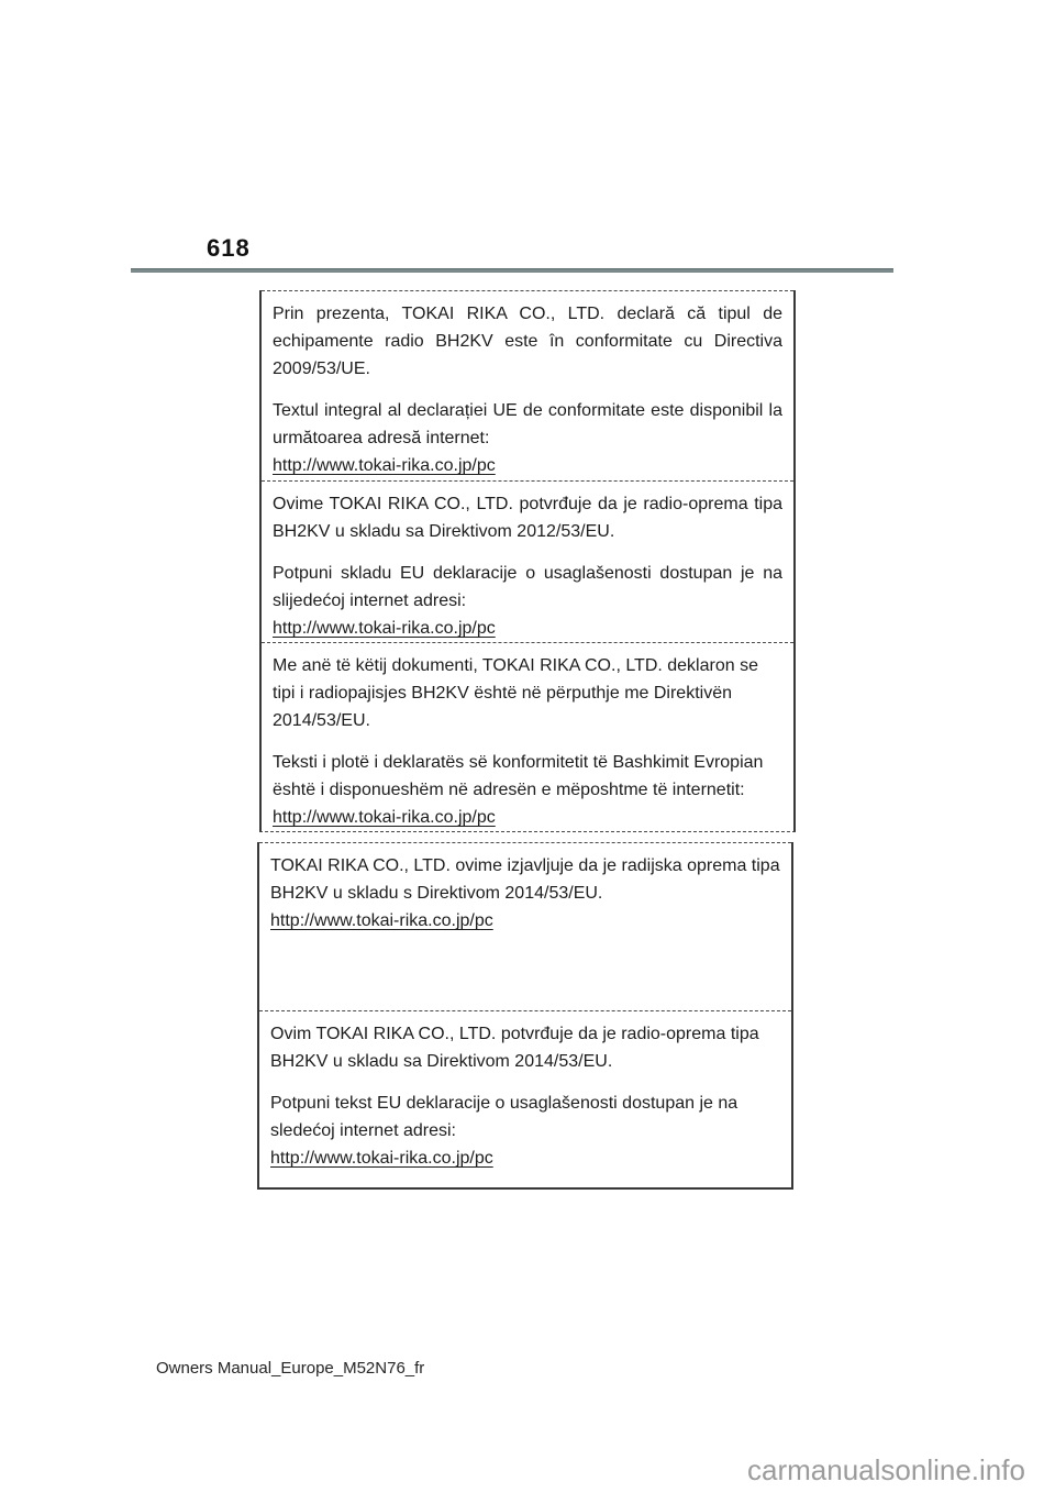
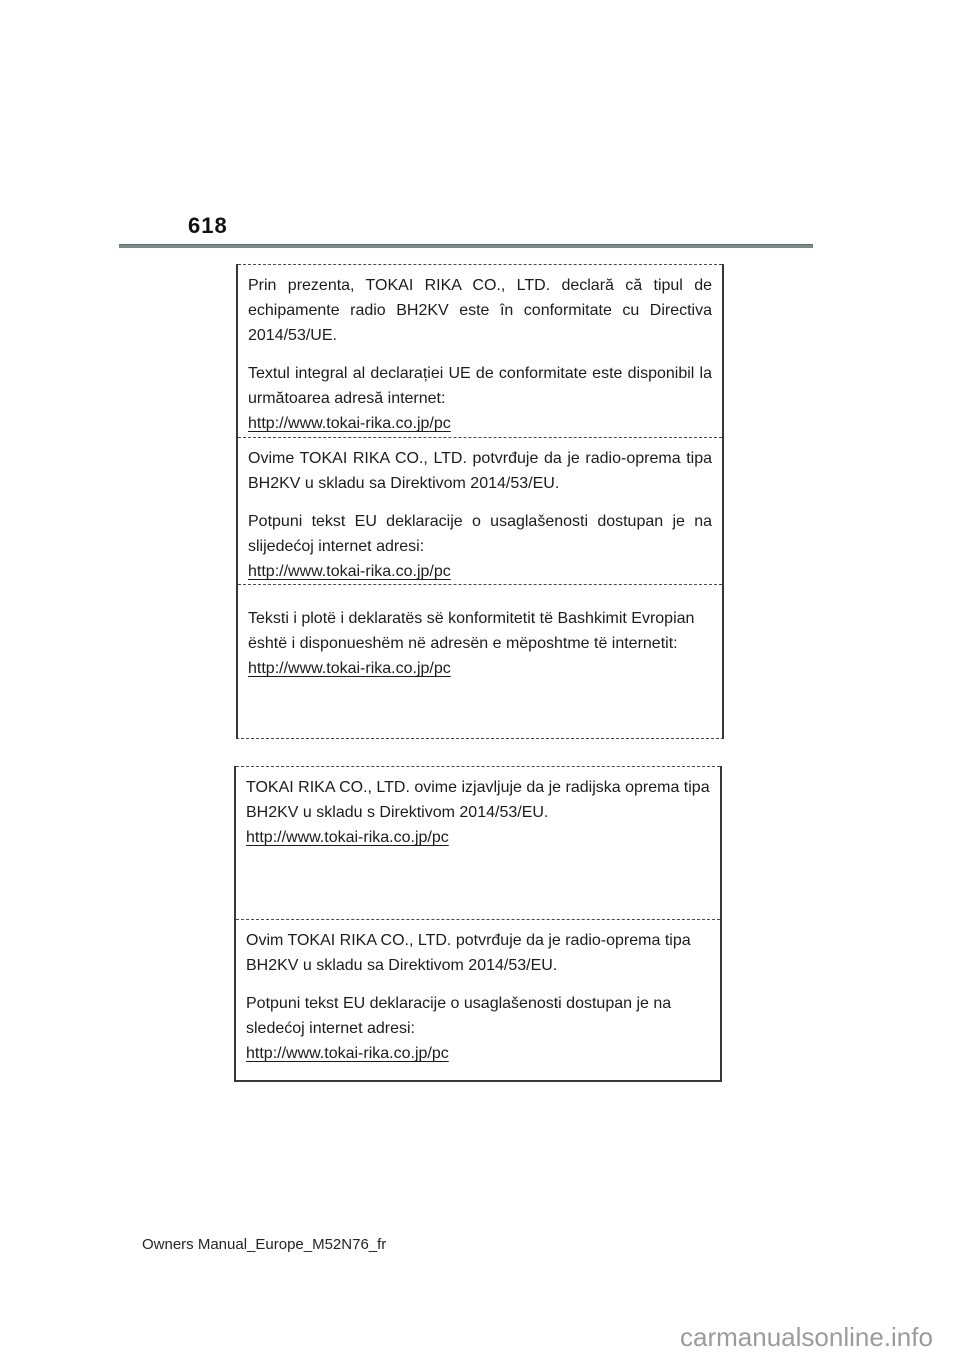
  618
- Prin prezenta, TOKAI RIKA CO., LTD. declară că tipul de echipamente radio BH2KV este în conformitate cu Directiva 2009/53/UE.
+ Prin prezenta, TOKAI RIKA CO., LTD. declară că tipul de echipamente radio BH2KV este în conformitate cu Directiva 2014/53/UE.
  Textul integral al declarației UE de conformitate este disponibil la următoarea adresă internet:
  http://www.tokai-rika.co.jp/pc
- Ovime TOKAI RIKA CO., LTD. potvrđuje da je radio-oprema tipa BH2KV u skladu sa Direktivom 2012/53/EU.
+ Ovime TOKAI RIKA CO., LTD. potvrđuje da je radio-oprema tipa BH2KV u skladu sa Direktivom 2014/53/EU.
- Potpuni skladu EU deklaracije o usaglašenosti dostupan je na slijedećoj internet adresi:
+ Potpuni tekst EU deklaracije o usaglašenosti dostupan je na slijedećoj internet adresi:
  http://www.tokai-rika.co.jp/pc
- Me anë të këtij dokumenti, TOKAI RIKA CO., LTD. deklaron se tipi i radiopajisjes BH2KV është në përputhje me Direktivën 2014/53/EU.
  Teksti i plotë i deklaratës së konformitetit të Bashkimit Evropian është i disponueshëm në adresën e mëposhtme të internetit:
  http://www.tokai-rika.co.jp/pc
  TOKAI RIKA CO., LTD. ovime izjavljuje da je radijska oprema tipa BH2KV u skladu s Direktivom 2014/53/EU.
  http://www.tokai-rika.co.jp/pc
  Ovim TOKAI RIKA CO., LTD. potvrđuje da je radio-oprema tipa BH2KV u skladu sa Direktivom 2014/53/EU.
  Potpuni tekst EU deklaracije o usaglašenosti dostupan je na sledećoj internet adresi:
  http://www.tokai-rika.co.jp/pc
  Owners Manual_Europe_M52N76_fr
  carmanualsonline.info
